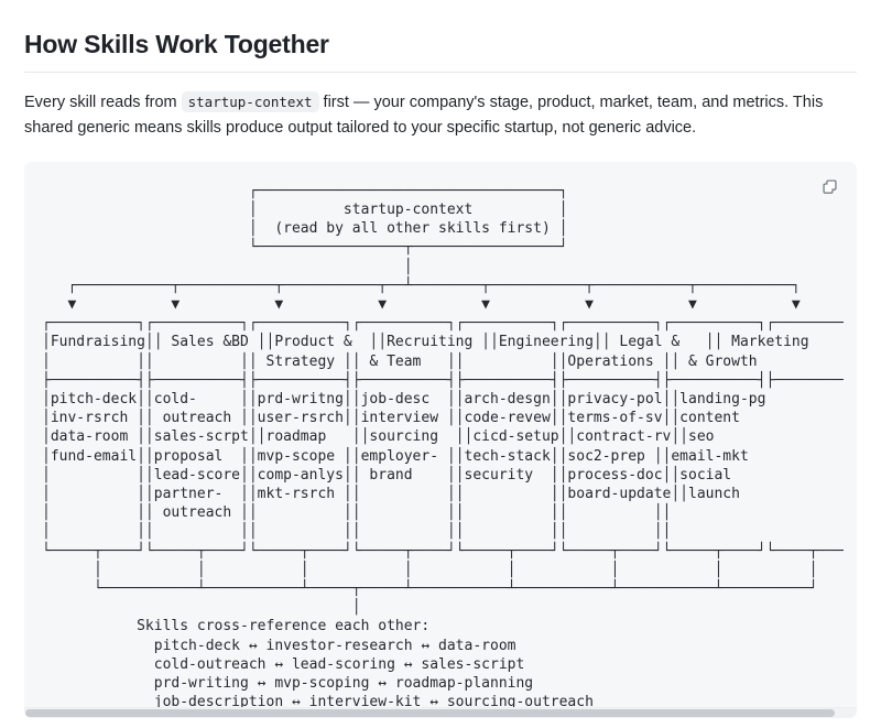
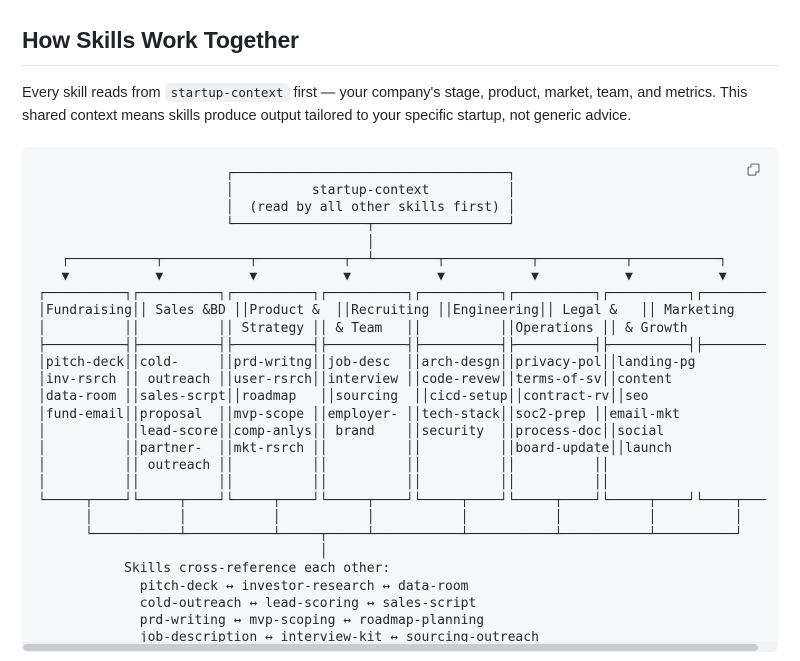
  How Skills Work Together
- Every skill reads from startup-context first — your company's stage, product, market, team, and metrics. This shared generic means skills produce output tailored to your specific startup, not generic advice.
+ Every skill reads from startup-context first — your company's stage, product, market, team, and metrics. This shared context means skills produce output tailored to your specific startup, not generic advice.
  ┌───────────────────────────────────┐
  │ startup-context │
  │ (read by all other skills first) │
  └─────────────────┬─────────────────┘
  │
  ┌───────────┬───────────┬───────────┬──┴────────┬───────────┬───────────┬───────────┐
  ▼ ▼ ▼ ▼ ▼ ▼ ▼ ▼
  ┌──────────┐┌──────────┐┌──────────┐┌──────────┐┌──────────┐┌──────────┐┌──────────┐┌────────
  │Fundraising││ Sales &BD ││Product & ││Recruiting ││Engineering││ Legal & ││ Marketing
  │ ││ ││ Strategy ││ & Team ││ ││Operations ││ & Growth
  ├──────────┤├──────────┤├──────────┤├──────────┤├──────────┤├──────────┤├──────────┤├────────
  │pitch-deck││cold- ││prd-writng││job-desc ││arch-desgn││privacy-pol││landing-pg
  │inv-rsrch ││ outreach ││user-rsrch││interview ││code-revew││terms-of-sv││content
  │data-room ││sales-scrpt││roadmap ││sourcing ││cicd-setup││contract-rv││seo
  │fund-email││proposal ││mvp-scope ││employer- ││tech-stack││soc2-prep ││email-mkt
  │ ││lead-score││comp-anlys││ brand ││security ││process-doc││social
  │ ││partner- ││mkt-rsrch ││ ││ ││board-update││launch
  │ ││ outreach ││ ││ ││ ││ ││
  │ ││ ││ ││ ││ ││ ││
  └─────┬────┘└─────┬────┘└─────┬────┘└─────┬────┘└─────┬────┘└─────┬────┘└─────┬────┘└────┬───
  │ │ │ │ │ │ │ │
  └───────────┴───────────┴─────┬─────┴───────────┴───────────┴───────────┴──────────┘
  │
  Skills cross-reference each other:
  pitch-deck ↔ investor-research ↔ data-room
  cold-outreach ↔ lead-scoring ↔ sales-script
  prd-writing ↔ mvp-scoping ↔ roadmap-planning
  job-description ↔ interview-kit ↔ sourcing-outreach
